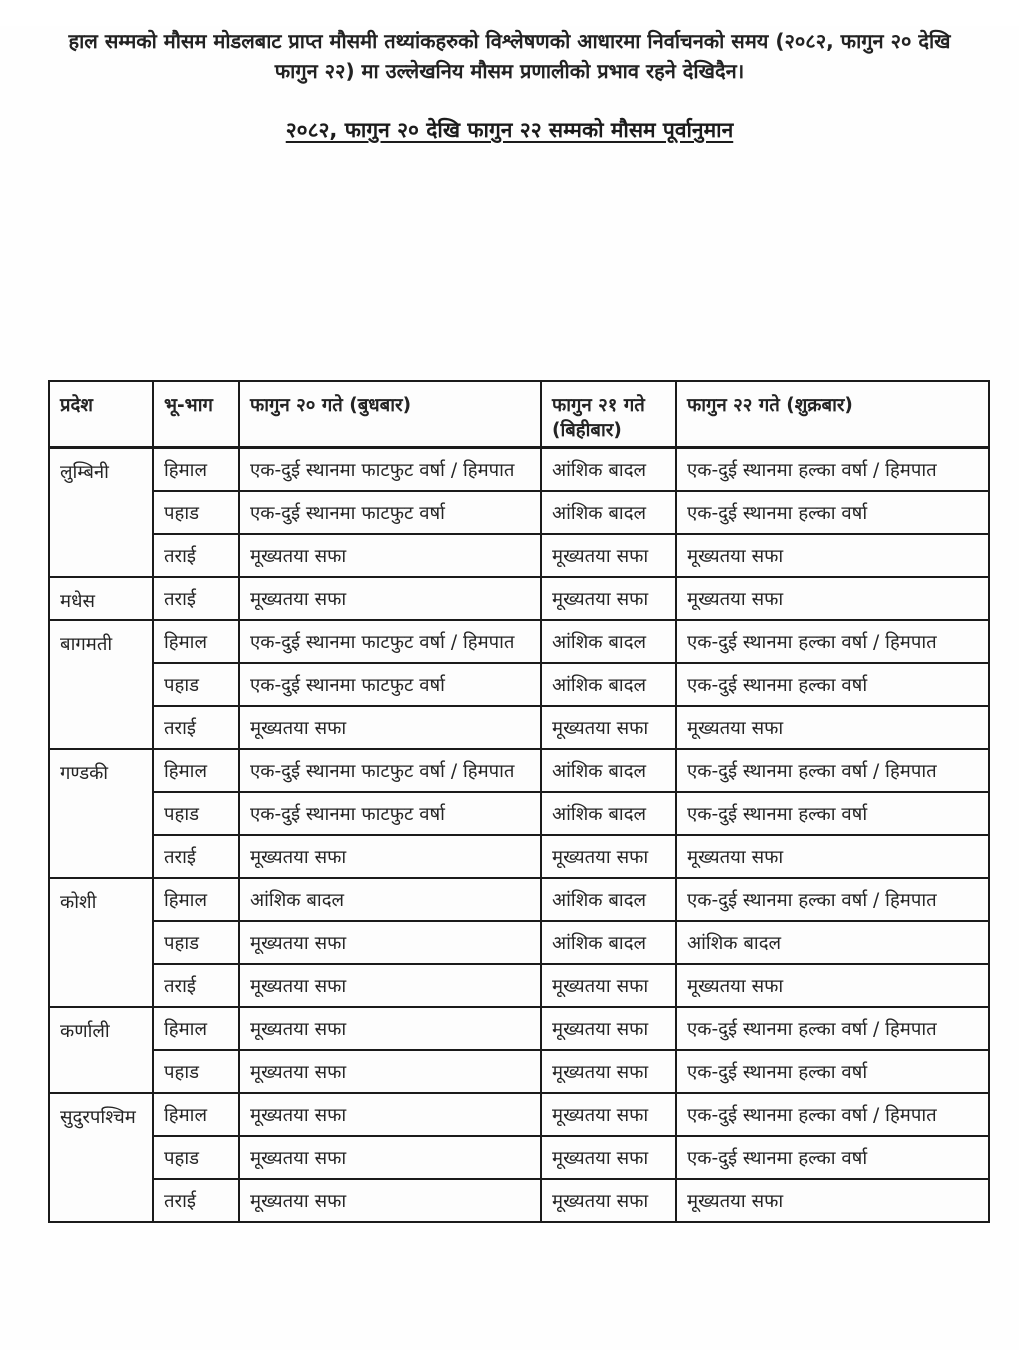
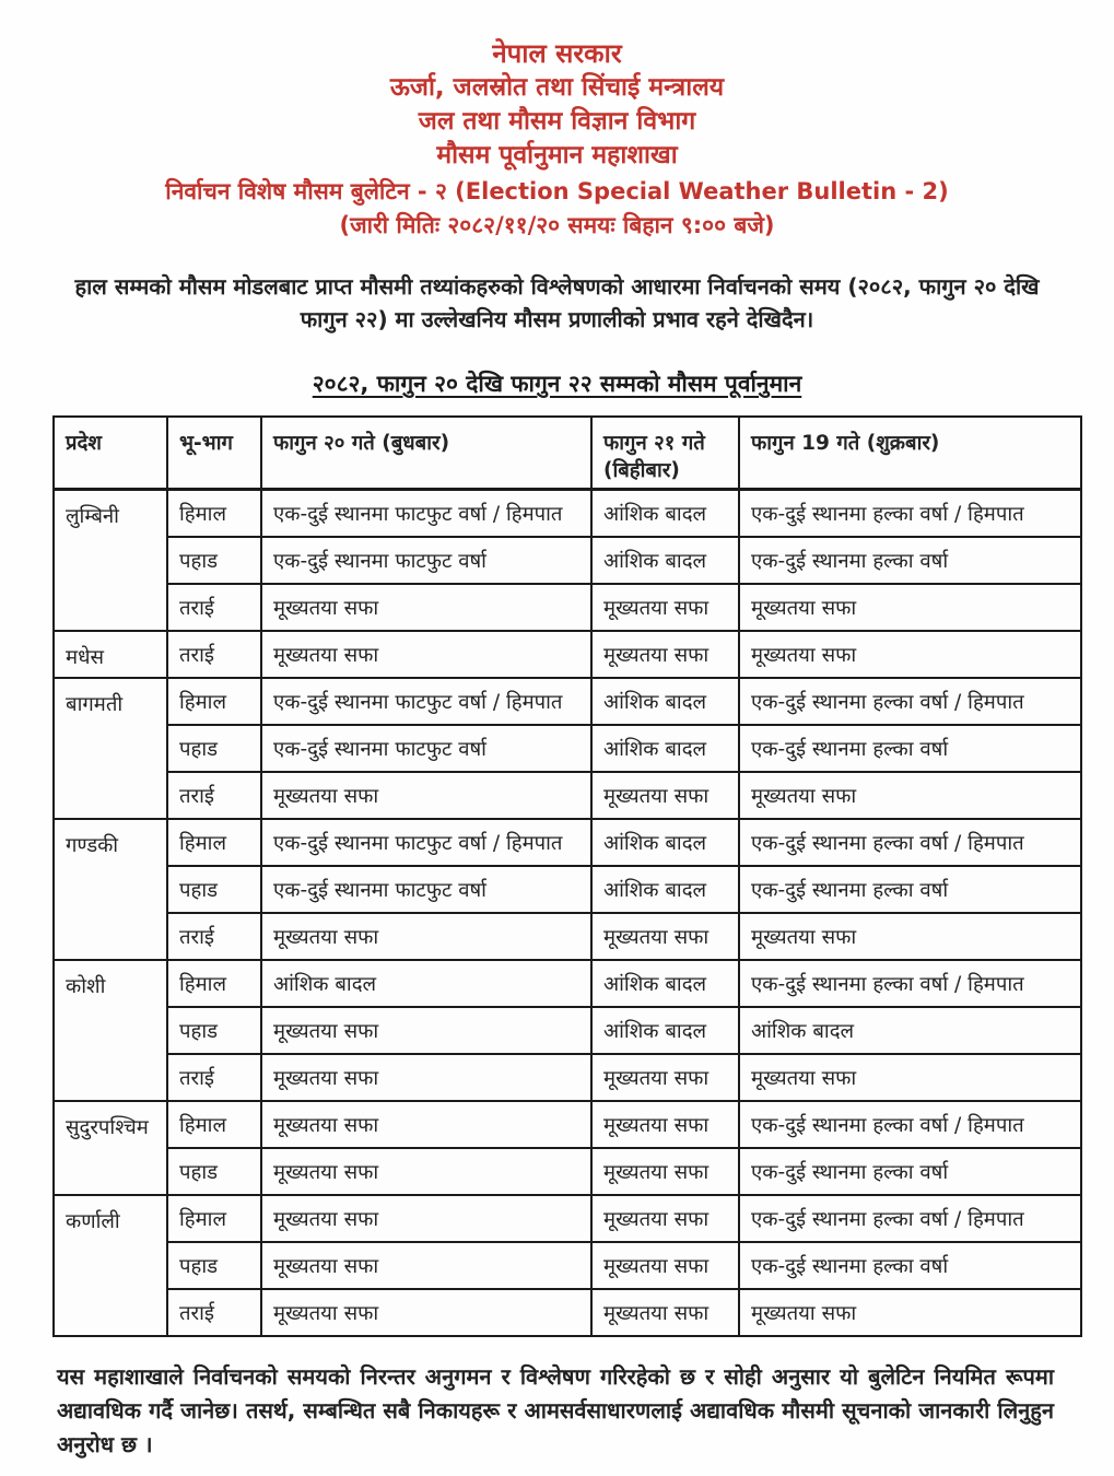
+ नेपाल सरकार
+ ऊर्जा, जलस्रोत तथा सिंचाई मन्त्रालय
+ जल तथा मौसम विज्ञान विभाग
+ मौसम पूर्वानुमान महाशाखा
+ निर्वाचन विशेष मौसम बुलेटिन - २ (Election Special Weather Bulletin - 2)
+ (जारी मितिः २०८२/११/२० समयः बिहान ९:०० बजे)
  हाल सम्मको मौसम मोडलबाट प्राप्त मौसमी तथ्यांकहरुको विश्लेषणको आधारमा निर्वाचनको समय (२०८२, फागुन २० देखि फागुन २२) मा उल्लेखनिय मौसम प्रणालीको प्रभाव रहने देखिदैन।
  २०८२, फागुन २० देखि फागुन २२ सम्मको मौसम पूर्वानुमान
- प्रदेश	भू-भाग	फागुन २० गते (बुधबार)	फागुन २१ गते (बिहीबार)	फागुन २२ गते (शुक्रबार)
+ प्रदेश	भू-भाग	फागुन २० गते (बुधबार)	फागुन २१ गते (बिहीबार)	फागुन 19 गते (शुक्रबार)
  लुम्बिनी	हिमाल	एक-दुई स्थानमा फाटफुट वर्षा / हिमपात	आंशिक बादल	एक-दुई स्थानमा हल्का वर्षा / हिमपात
  पहाड	एक-दुई स्थानमा फाटफुट वर्षा	आंशिक बादल	एक-दुई स्थानमा हल्का वर्षा
  तराई	मूख्यतया सफा	मूख्यतया सफा	मूख्यतया सफा
  मधेस	तराई	मूख्यतया सफा	मूख्यतया सफा	मूख्यतया सफा
  बागमती	हिमाल	एक-दुई स्थानमा फाटफुट वर्षा / हिमपात	आंशिक बादल	एक-दुई स्थानमा हल्का वर्षा / हिमपात
  पहाड	एक-दुई स्थानमा फाटफुट वर्षा	आंशिक बादल	एक-दुई स्थानमा हल्का वर्षा
  तराई	मूख्यतया सफा	मूख्यतया सफा	मूख्यतया सफा
  गण्डकी	हिमाल	एक-दुई स्थानमा फाटफुट वर्षा / हिमपात	आंशिक बादल	एक-दुई स्थानमा हल्का वर्षा / हिमपात
  पहाड	एक-दुई स्थानमा फाटफुट वर्षा	आंशिक बादल	एक-दुई स्थानमा हल्का वर्षा
  तराई	मूख्यतया सफा	मूख्यतया सफा	मूख्यतया सफा
  कोशी	हिमाल	आंशिक बादल	आंशिक बादल	एक-दुई स्थानमा हल्का वर्षा / हिमपात
  पहाड	मूख्यतया सफा	आंशिक बादल	आंशिक बादल
  तराई	मूख्यतया सफा	मूख्यतया सफा	मूख्यतया सफा
- कर्णाली	हिमाल	मूख्यतया सफा	मूख्यतया सफा	एक-दुई स्थानमा हल्का वर्षा / हिमपात
+ सुदुरपश्चिम	हिमाल	मूख्यतया सफा	मूख्यतया सफा	एक-दुई स्थानमा हल्का वर्षा / हिमपात
  पहाड	मूख्यतया सफा	मूख्यतया सफा	एक-दुई स्थानमा हल्का वर्षा
- सुदुरपश्चिम	हिमाल	मूख्यतया सफा	मूख्यतया सफा	एक-दुई स्थानमा हल्का वर्षा / हिमपात
+ कर्णाली	हिमाल	मूख्यतया सफा	मूख्यतया सफा	एक-दुई स्थानमा हल्का वर्षा / हिमपात
  पहाड	मूख्यतया सफा	मूख्यतया सफा	एक-दुई स्थानमा हल्का वर्षा
  तराई	मूख्यतया सफा	मूख्यतया सफा	मूख्यतया सफा
+ यस महाशाखाले निर्वाचनको समयको निरन्तर अनुगमन र विश्लेषण गरिरहेको छ र सोही अनुसार यो बुलेटिन नियमित रूपमा अद्यावधिक गर्दै जानेछ। तसर्थ, सम्बन्धित सबै निकायहरू र आमसर्वसाधारणलाई अद्यावधिक मौसमी सूचनाको जानकारी लिनुहुन अनुरोध छ ।
